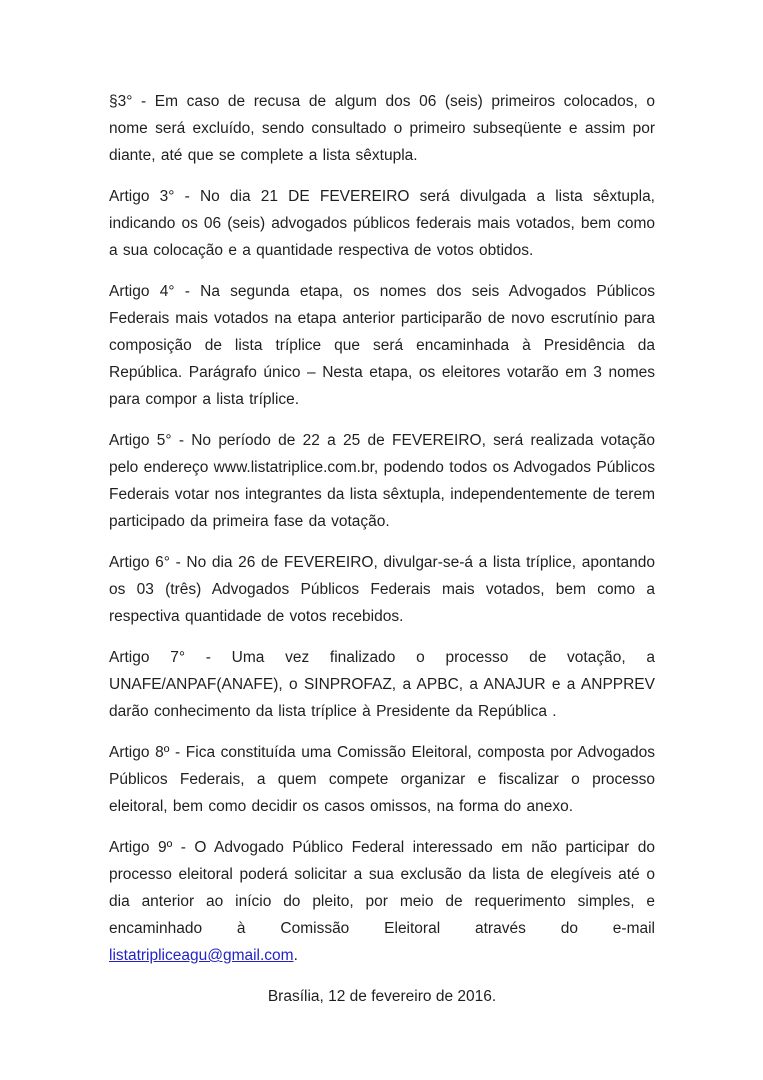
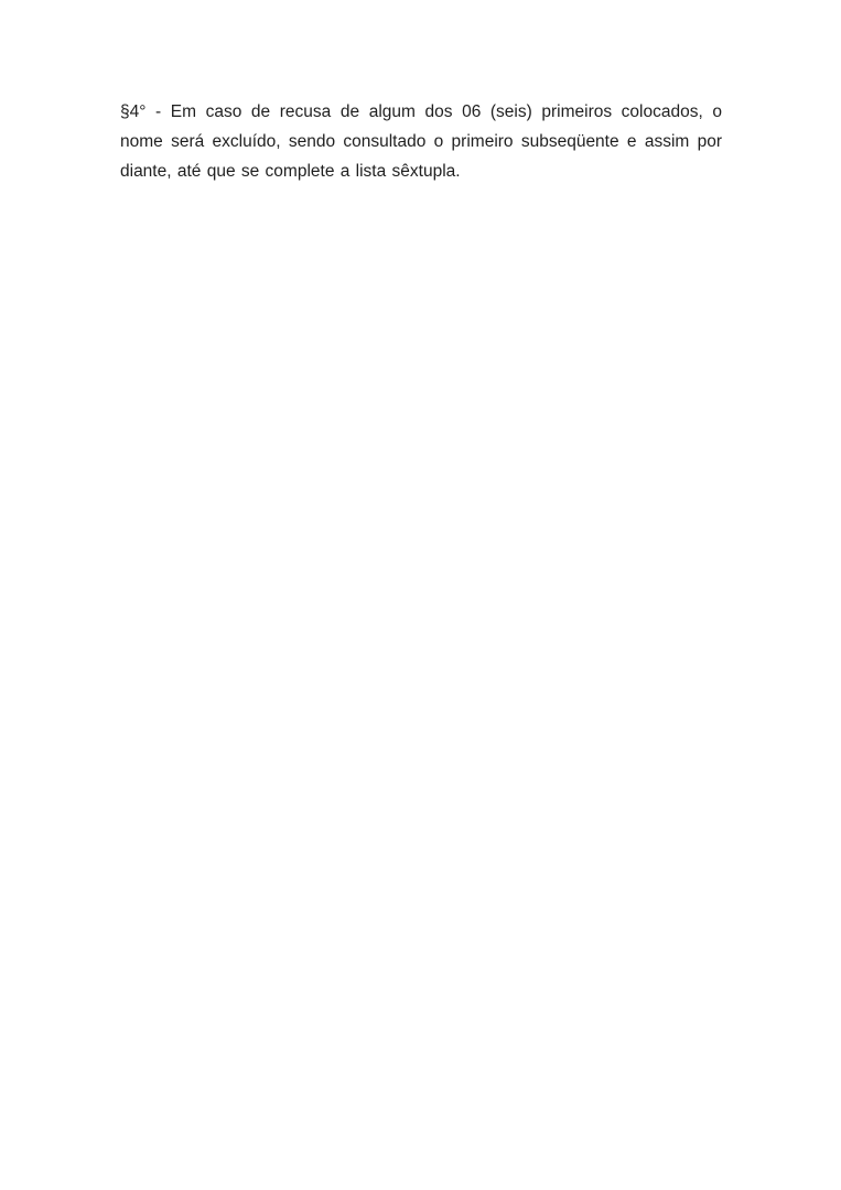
- §3° - Em caso de recusa de algum dos 06 (seis) primeiros colocados, o nome será excluído, sendo consultado o primeiro subseqüente e assim por diante, até que se complete a lista sêxtupla.
+ §4° - Em caso de recusa de algum dos 06 (seis) primeiros colocados, o nome será excluído, sendo consultado o primeiro subseqüente e assim por diante, até que se complete a lista sêxtupla.
- Artigo 3° - No dia 21 DE FEVEREIRO será divulgada a lista sêxtupla, indicando os 06 (seis) advogados públicos federais mais votados, bem como a sua colocação e a quantidade respectiva de votos obtidos.
- Artigo 4° - Na segunda etapa, os nomes dos seis Advogados Públicos Federais mais votados na etapa anterior participarão de novo escrutínio para composição de lista tríplice que será encaminhada à Presidência da República. Parágrafo único – Nesta etapa, os eleitores votarão em 3 nomes para compor a lista tríplice.
- Artigo 5° - No período de 22 a 25 de FEVEREIRO, será realizada votação pelo endereço www.listatriplice.com.br, podendo todos os Advogados Públicos Federais votar nos integrantes da lista sêxtupla, independentemente de terem participado da primeira fase da votação.
- Artigo 6° - No dia 26 de FEVEREIRO, divulgar-se-á a lista tríplice, apontando os 03 (três) Advogados Públicos Federais mais votados, bem como a respectiva quantidade de votos recebidos.
- Artigo 7° - Uma vez finalizado o processo de votação, a UNAFE/ANPAF(ANAFE), o SINPROFAZ, a APBC, a ANAJUR e a ANPPREV darão conhecimento da lista tríplice à Presidente da República .
- Artigo 8º - Fica constituída uma Comissão Eleitoral, composta por Advogados Públicos Federais, a quem compete organizar e fiscalizar o processo eleitoral, bem como decidir os casos omissos, na forma do anexo.
- Artigo 9º - O Advogado Público Federal interessado em não participar do processo eleitoral poderá solicitar a sua exclusão da lista de elegíveis até o dia anterior ao início do pleito, por meio de requerimento simples, e encaminhado à Comissão Eleitoral através do e-mail listatripliceagu@gmail.com.
- Brasília, 12 de fevereiro de 2016.
